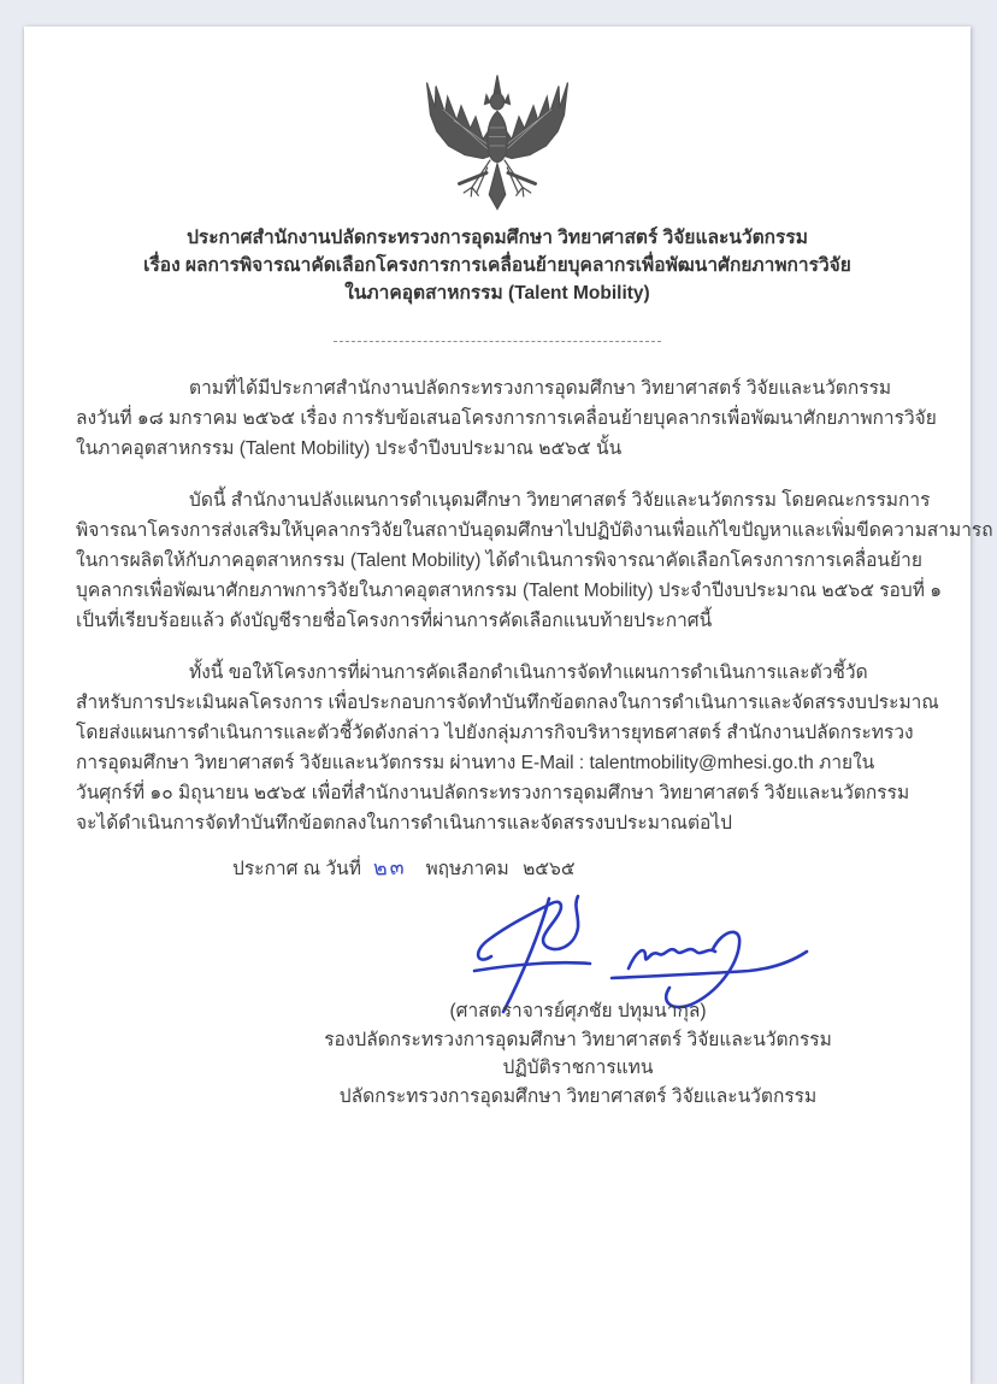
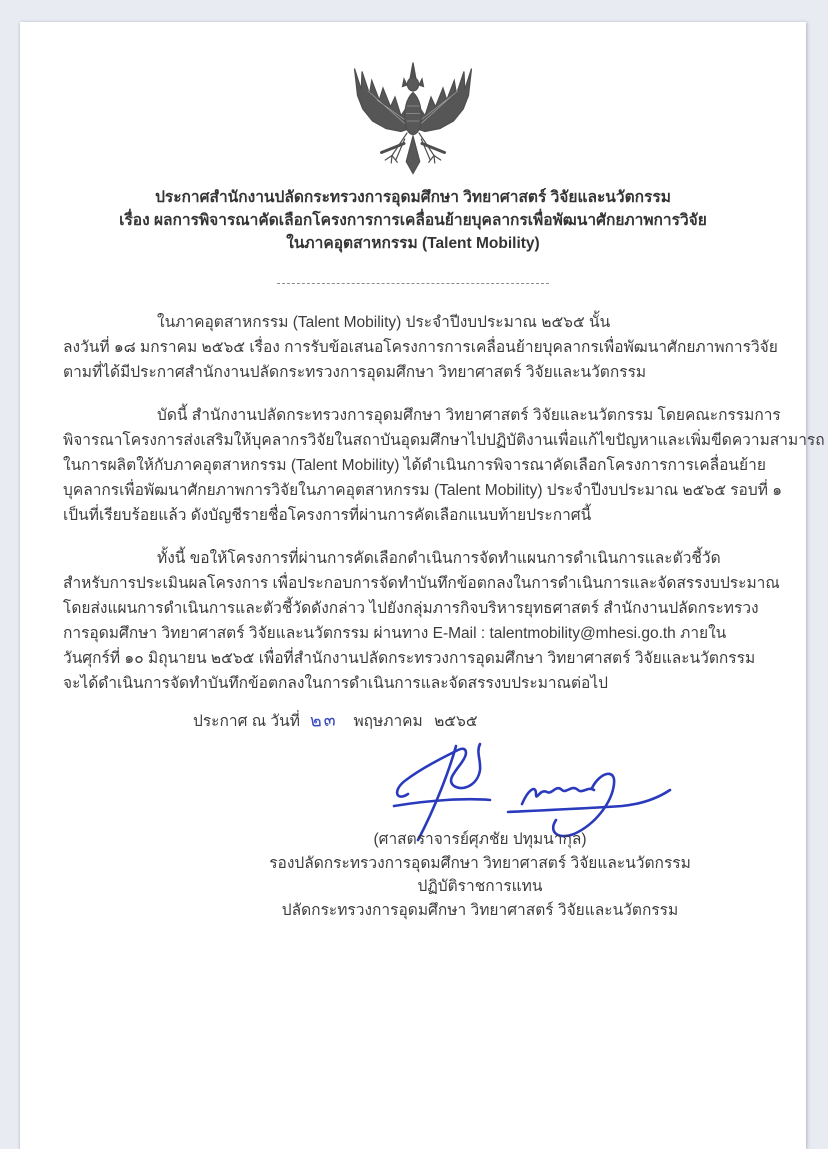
  ประกาศสำนักงานปลัดกระทรวงการอุดมศึกษา วิทยาศาสตร์ วิจัยและนวัตกรรม
  เรื่อง ผลการพิจารณาคัดเลือกโครงการการเคลื่อนย้ายบุคลากรเพื่อพัฒนาศักยภาพการวิจัย
  ในภาคอุตสาหกรรม (Talent Mobility)
- ตามที่ได้มีประกาศสำนักงานปลัดกระทรวงการอุดมศึกษา วิทยาศาสตร์ วิจัยและนวัตกรรม
+ ในภาคอุตสาหกรรม (Talent Mobility) ประจำปีงบประมาณ ๒๕๖๕ นั้น
  ลงวันที่ ๑๘ มกราคม ๒๕๖๕ เรื่อง การรับข้อเสนอโครงการการเคลื่อนย้ายบุคลากรเพื่อพัฒนาศักยภาพการวิจัย
- ในภาคอุตสาหกรรม (Talent Mobility) ประจำปีงบประมาณ ๒๕๖๕ นั้น
+ ตามที่ได้มีประกาศสำนักงานปลัดกระทรวงการอุดมศึกษา วิทยาศาสตร์ วิจัยและนวัตกรรม
- บัดนี้ สำนักงานปลังแผนการดำเนุดมศึกษา วิทยาศาสตร์ วิจัยและนวัตกรรม โดยคณะกรรมการ
+ บัดนี้ สำนักงานปลัดกระทรวงการอุดมศึกษา วิทยาศาสตร์ วิจัยและนวัตกรรม โดยคณะกรรมการ
  พิจารณาโครงการส่งเสริมให้บุคลากรวิจัยในสถาบันอุดมศึกษาไปปฏิบัติงานเพื่อแก้ไขปัญหาและเพิ่มขีดความสามารถ
  ในการผลิตให้กับภาคอุตสาหกรรม (Talent Mobility) ได้ดำเนินการพิจารณาคัดเลือกโครงการการเคลื่อนย้าย
  บุคลากรเพื่อพัฒนาศักยภาพการวิจัยในภาคอุตสาหกรรม (Talent Mobility) ประจำปีงบประมาณ ๒๕๖๕ รอบที่ ๑
  เป็นที่เรียบร้อยแล้ว ดังบัญชีรายชื่อโครงการที่ผ่านการคัดเลือกแนบท้ายประกาศนี้
  ทั้งนี้ ขอให้โครงการที่ผ่านการคัดเลือกดำเนินการจัดทำแผนการดำเนินการและตัวชี้วัด
  สำหรับการประเมินผลโครงการ เพื่อประกอบการจัดทำบันทึกข้อตกลงในการดำเนินการและจัดสรรงบประมาณ
  โดยส่งแผนการดำเนินการและตัวชี้วัดดังกล่าว ไปยังกลุ่มภารกิจบริหารยุทธศาสตร์ สำนักงานปลัดกระทรวง
  การอุดมศึกษา วิทยาศาสตร์ วิจัยและนวัตกรรม ผ่านทาง E-Mail : talentmobility@mhesi.go.th ภายใน
  วันศุกร์ที่ ๑๐ มิถุนายน ๒๕๖๕ เพื่อที่สำนักงานปลัดกระทรวงการอุดมศึกษา วิทยาศาสตร์ วิจัยและนวัตกรรม
  จะได้ดำเนินการจัดทำบันทึกข้อตกลงในการดำเนินการและจัดสรรงบประมาณต่อไป
  (ศาสตราจารย์ศุภชัย ปทุมนากุล)
  รองปลัดกระทรวงการอุดมศึกษา วิทยาศาสตร์ วิจัยและนวัตกรรม
  ปฏิบัติราชการแทน
  ปลัดกระทรวงการอุดมศึกษา วิทยาศาสตร์ วิจัยและนวัตกรรม
